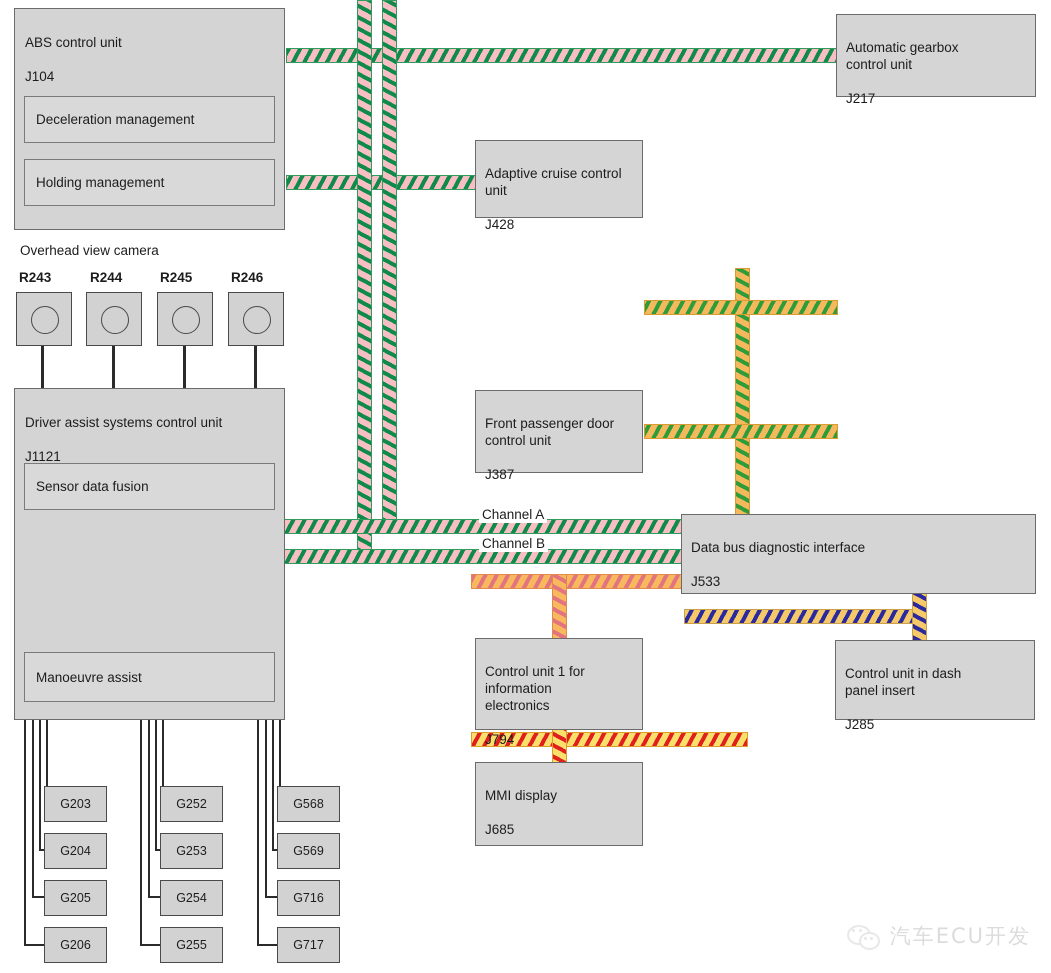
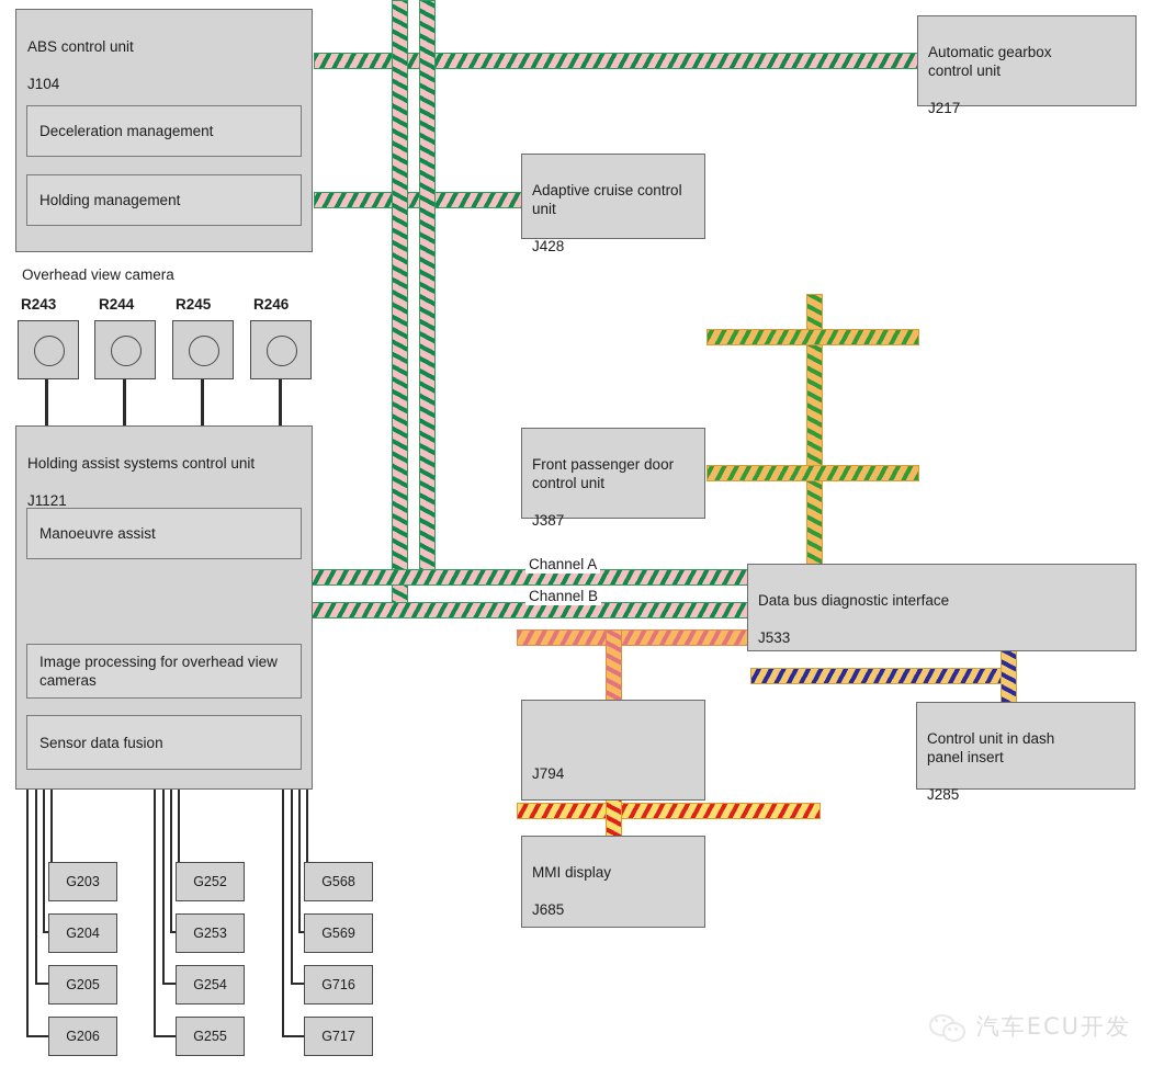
  ABS control unit
  J104
  Deceleration management
  Holding management
  Overhead view camera
  R243
  R244
  R245
  R246
- Driver assist systems control unit
+ Holding assist systems control unit
  J1121
- Sensor data fusion
+ Manoeuvre assist
+ Image processing for overhead view
+ cameras
- Manoeuvre assist
+ Sensor data fusion
  G203
  G204
  G205
  G206
  G252
  G253
  G254
  G255
  G568
  G569
  G716
  G717
  Automatic gearbox
  control unit
  J217
  Adaptive cruise control
  unit
  J428
  Front passenger door
  control unit
  J387
  Data bus diagnostic interface
  J533
- Control unit 1 for
- information
- electronics
  J794
  Control unit in dash
  panel insert
  J285
  MMI display
  J685
  Channel A
  Channel B
  汽车ECU开发
